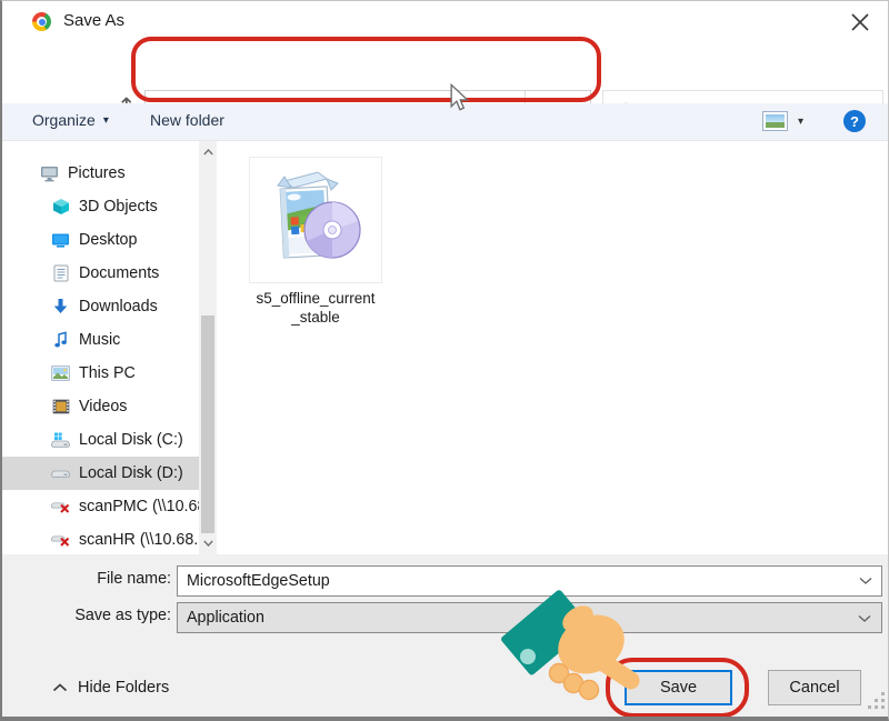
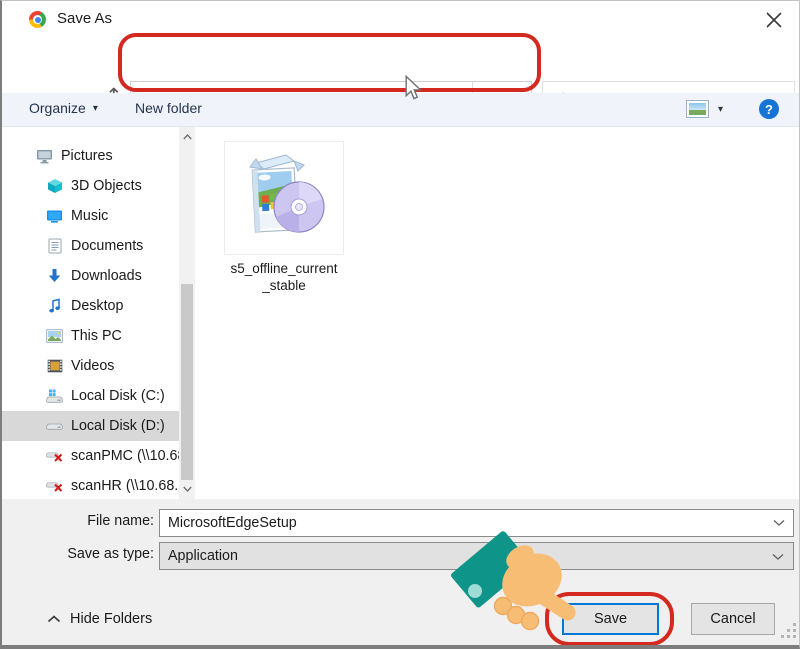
  Save As
  Organize
  ▾
  New folder
  ▾
  ?
  Pictures
  3D Objects
- Desktop
+ Music
  Documents
  Downloads
- Music
+ Desktop
  This PC
  Videos
  Local Disk (C:)
  Local Disk (D:)
  scanPMC (\\10.6
  scanHR (\\10.68.
  s5_offline_current
  _stable
  File name:
  MicrosoftEdgeSetup
  Save as type:
  Application
  Hide Folders
  Save
  Cancel
